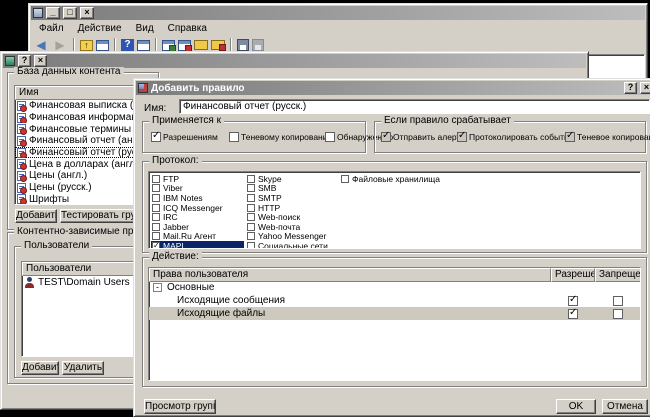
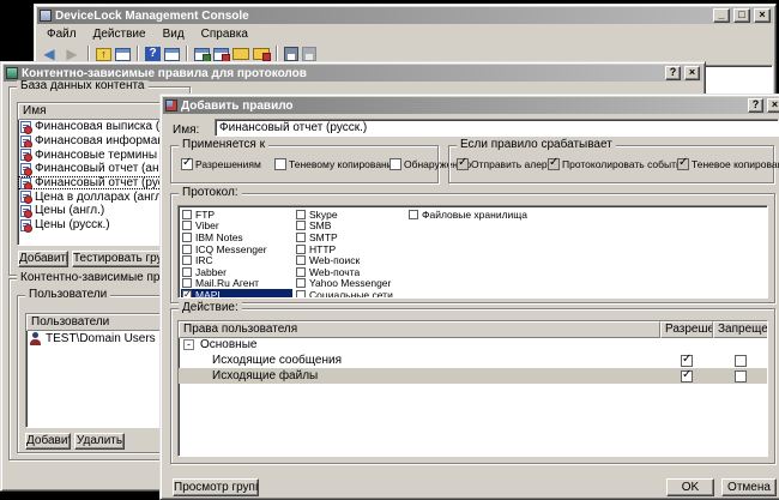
+ DeviceLock Management Console
  _
  □
  ×
  Файл
  Действие
  Вид
  Справка
  ◀
  ▶
  ↑
  ?
+ Контентно-зависимые правила для протоколов
  ?
  ×
  База данных контента
  Имя
  Финансовая выписка (
  Финансовый отчет (ан
  Финансовый отчет (ру
  Цена в долларах (англ
  Цены (англ.)
  Цены (русск.)
- Шрифты
  Добавит
  Тестировать гр
  Контентно-зависимые пр
  Пользователи
  Пользователи
  TEST\Domain Users
  Добавит
  Удалить
  Добавить правило
  ?
  ×
  Имя:
  Финансовый отчет (русск.)
  Применяется к
  Разрешениям
  Теневому копирован
  Обнаружен
  Если правило срабатывает
  Отправить алер
  Протоколировать событ
  Теневое копирова
  Протокол:
  FTP
  Viber
  IBM Notes
  ICQ Messenger
  IRC
  Jabber
  Mail.Ru Агент
  MAPI
  Skype
  SMB
  SMTP
  HTTP
  Web-поиск
  Web-почта
  Yahoo Messenger
  Социальные сети
  Файловые хранилища
  Действие:
  Права пользователя
  Разреше
  Запреще
  -
  Основные
  Исходящие сообщения
  Исходящие файлы
  Просмотр групп
  OK
  Отмена
